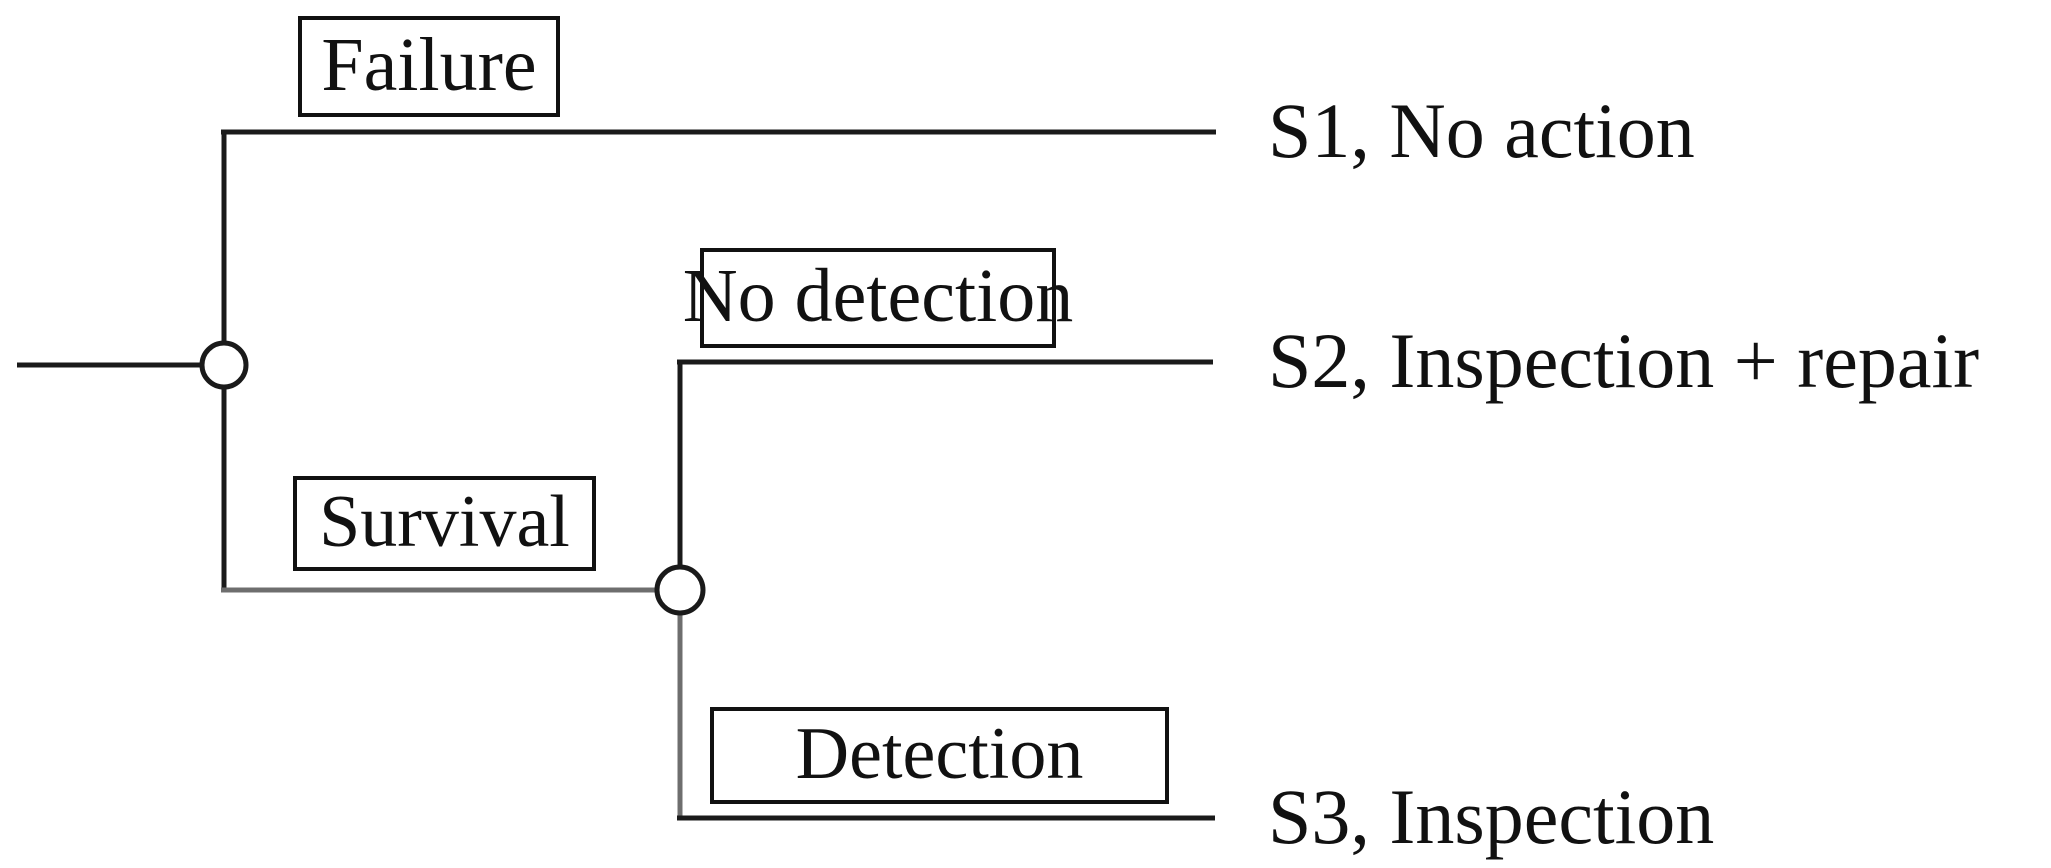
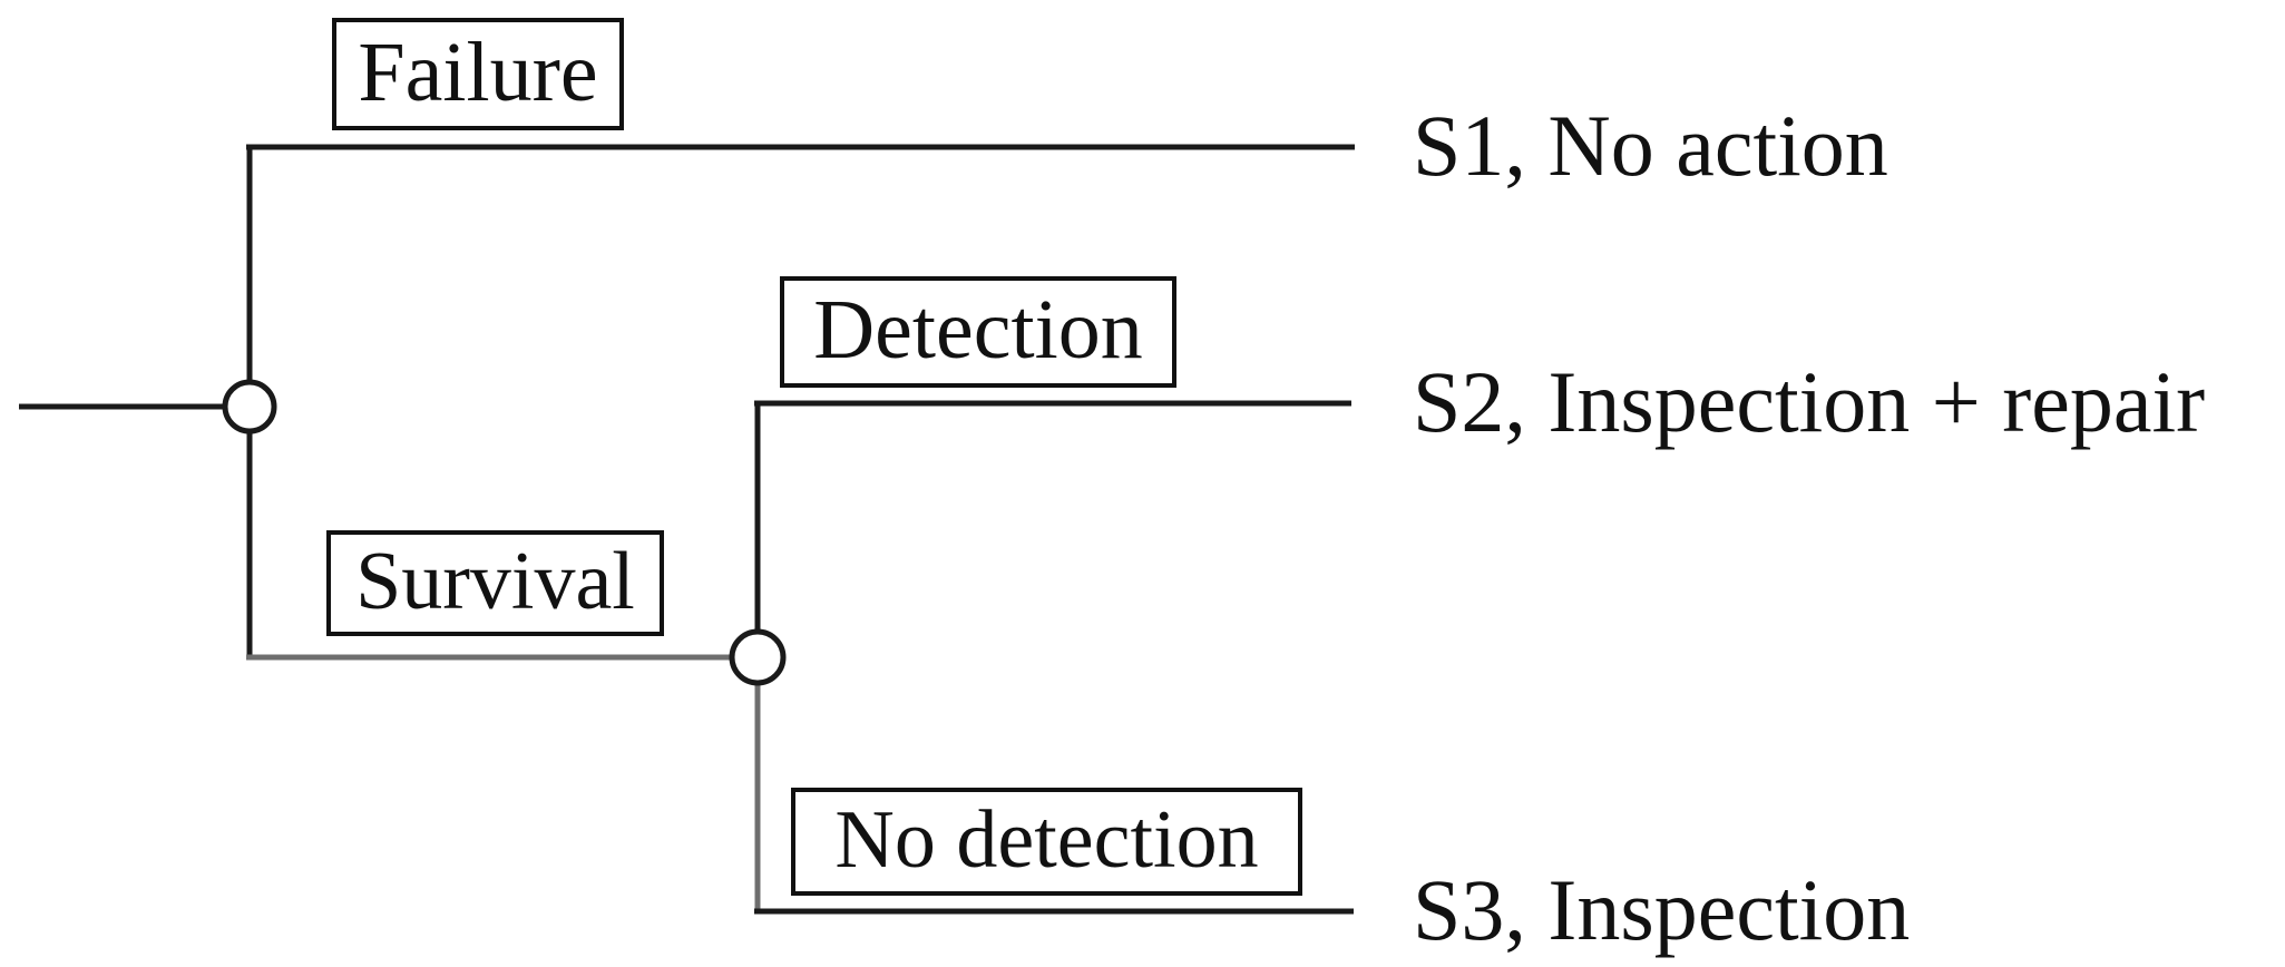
  Failure
- No detection
+ Detection
  Survival
- Detection
+ No detection
  S1, No action
  S2, Inspection + repair
  S3, Inspection
